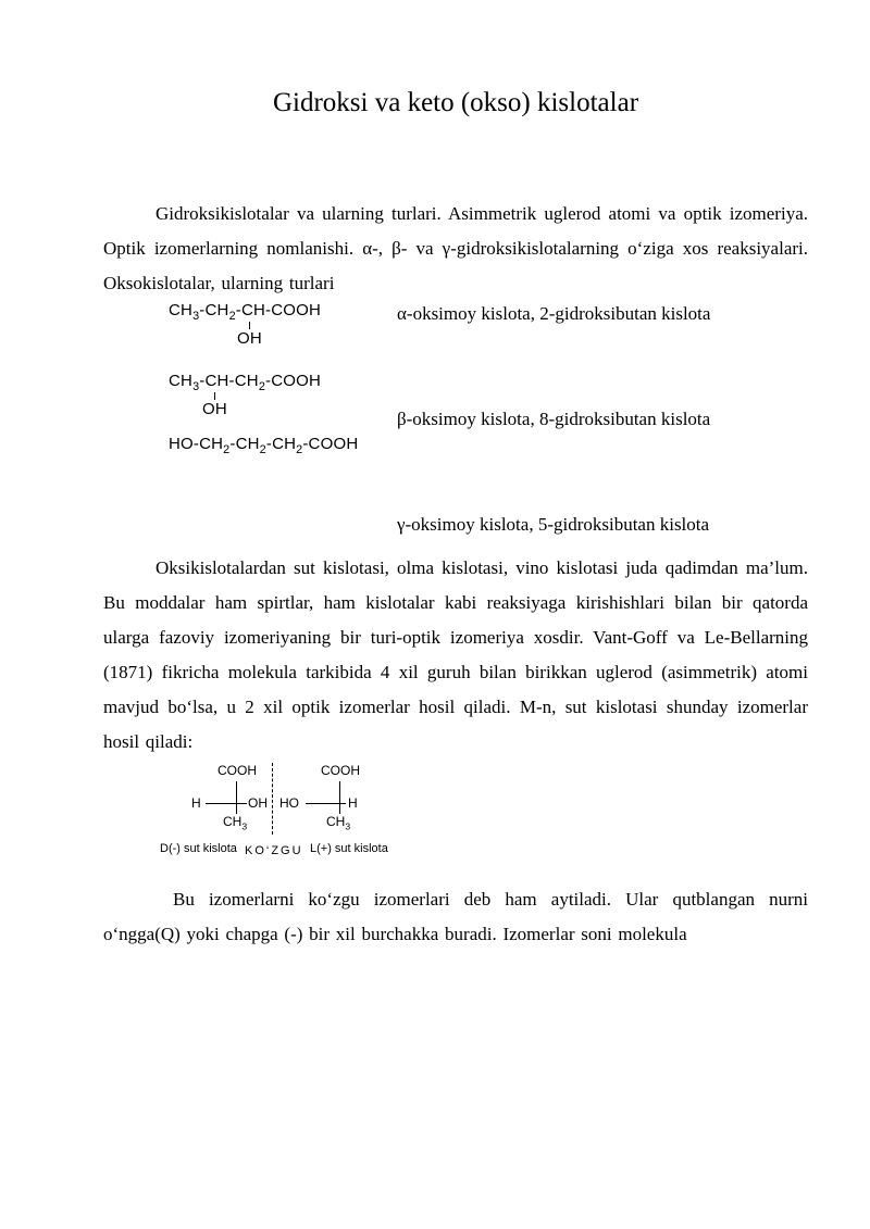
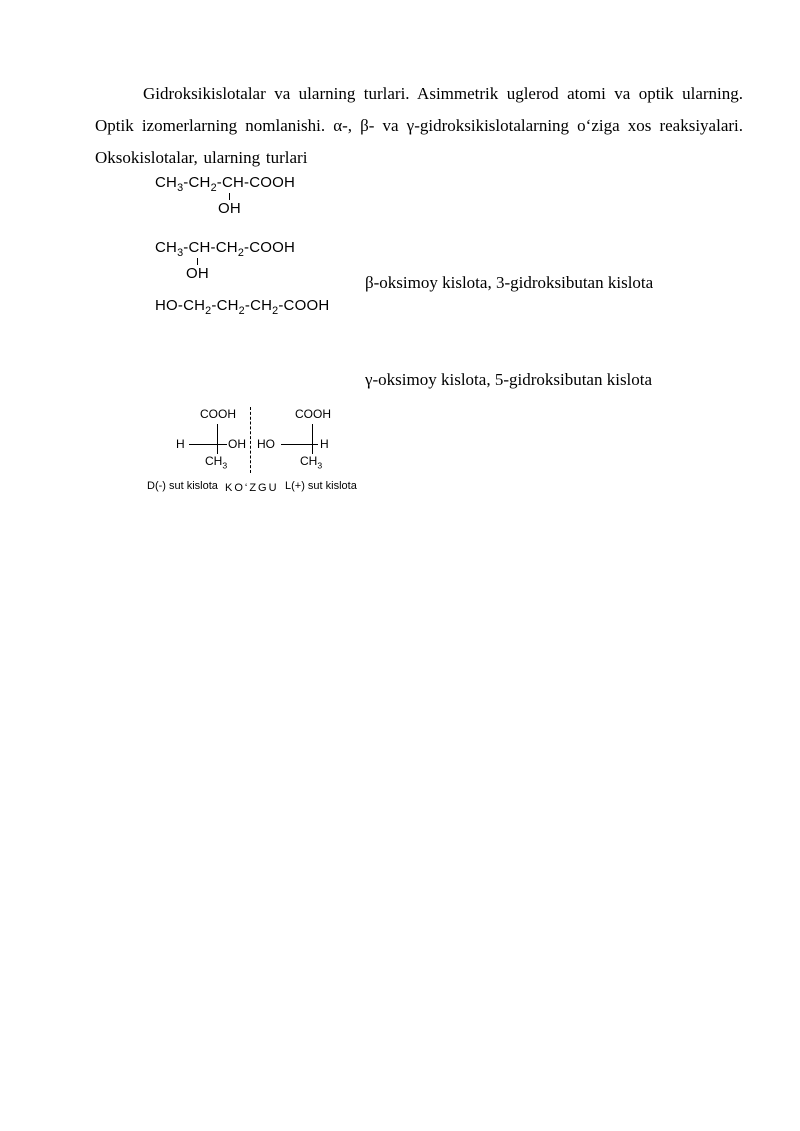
- Gidroksi va keto (okso) kislotalar
- Gidroksikislotalar va ularning turlari. Asimmetrik uglerod atomi va optik izomeriya. Optik izomerlarning nomlanishi. α-, β- va γ-gidroksikislotalarning o‘ziga xos reaksiyalari. Oksokislotalar, ularning turlari
+ Gidroksikislotalar va ularning turlari. Asimmetrik uglerod atomi va optik ularning. Optik izomerlarning nomlanishi. α-, β- va γ-gidroksikislotalarning o‘ziga xos reaksiyalari. Oksokislotalar, ularning turlari
  CH3-CH2-CH-COOH
  OH
- α-oksimoy kislota, 2-gidroksibutan kislota
  CH3-CH-CH2-COOH
  OH
- β-oksimoy kislota, 8-gidroksibutan kislota
+ β-oksimoy kislota, 3-gidroksibutan kislota
  HO-CH2-CH2-CH2-COOH
  γ-oksimoy kislota, 5-gidroksibutan kislota
- Oksikislotalardan sut kislotasi, olma kislotasi, vino kislotasi juda qadimdan ma’lum. Bu moddalar ham spirtlar, ham kislotalar kabi reaksiyaga kirishishlari bilan bir qatorda ularga fazoviy izomeriyaning bir turi-optik izomeriya xosdir. Vant-Goff va Le-Bellarning (1871) fikricha molekula tarkibida 4 xil guruh bilan birikkan uglerod (asimmetrik) atomi mavjud bo‘lsa, u 2 xil optik izomerlar hosil qiladi. M-n, sut kislotasi shunday izomerlar hosil qiladi:
  COOH
  H
  OH
  CH3
  D(-) sut kislota
  KO‘ZGU
  COOH
  HO
  H
  CH3
  L(+) sut kislota
- Bu izomerlarni ko‘zgu izomerlari deb ham aytiladi. Ular qutblangan nurni o‘ngga(Q) yoki chapga (-) bir xil burchakka buradi. Izomerlar soni molekula
